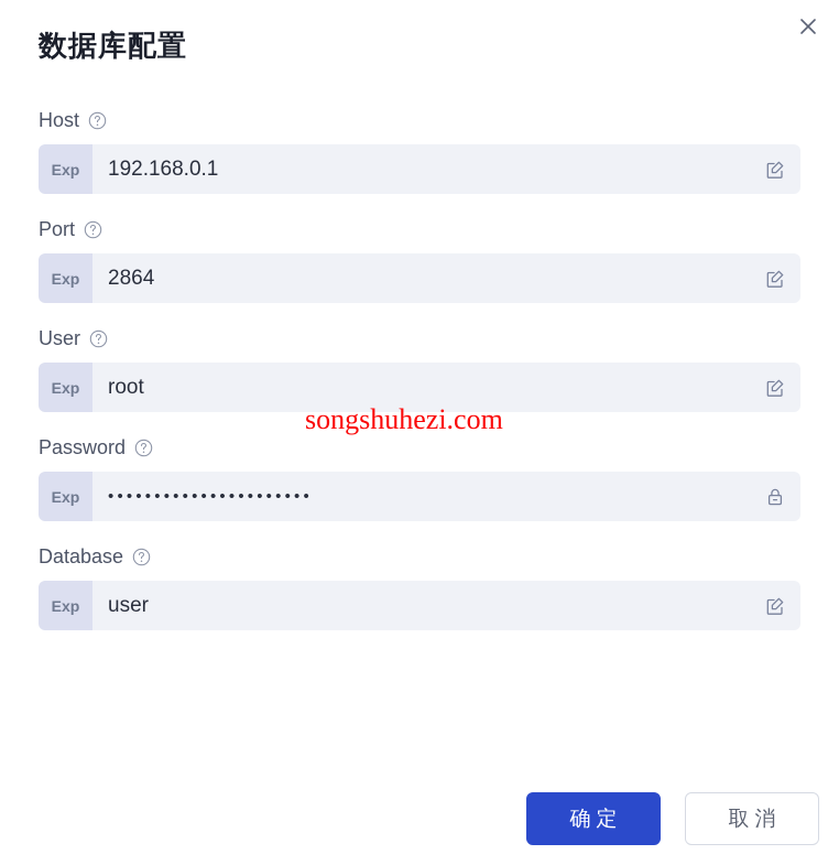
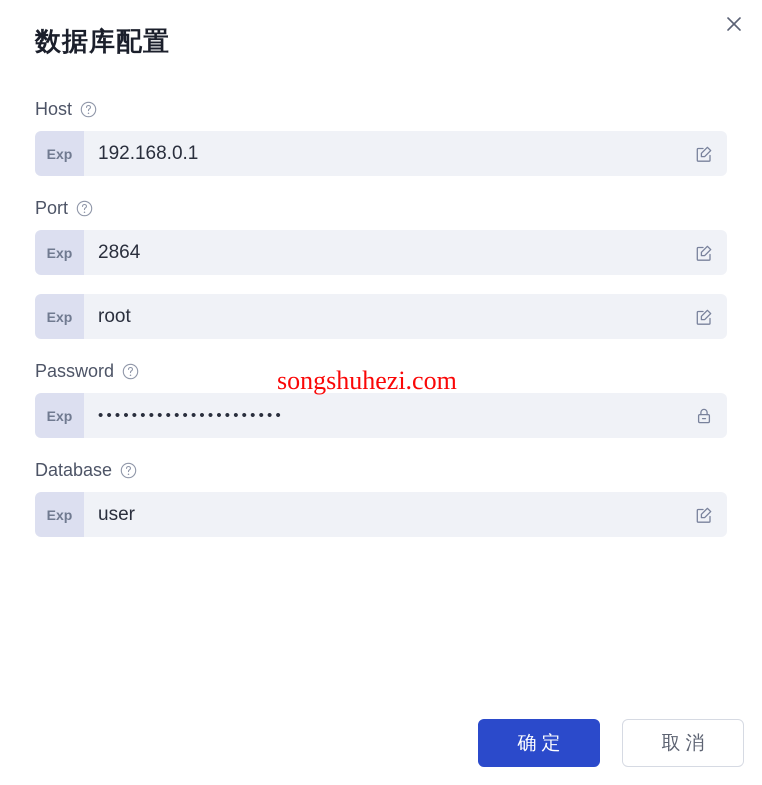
  数据库配置
  Host
  Exp
  192.168.0.1
  Port
  Exp
  2864
- User
  Exp
  root
  Password
  Exp
  ••••••••••••••••••••••
  Database
  Exp
  user
  songshuhezi.com
  确定
  取消
